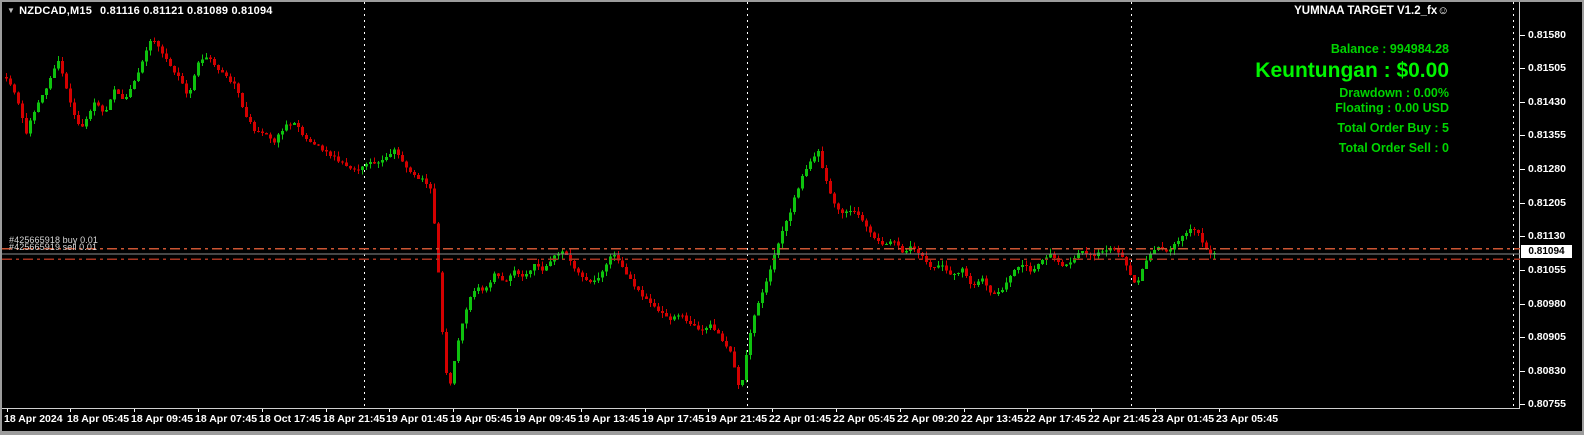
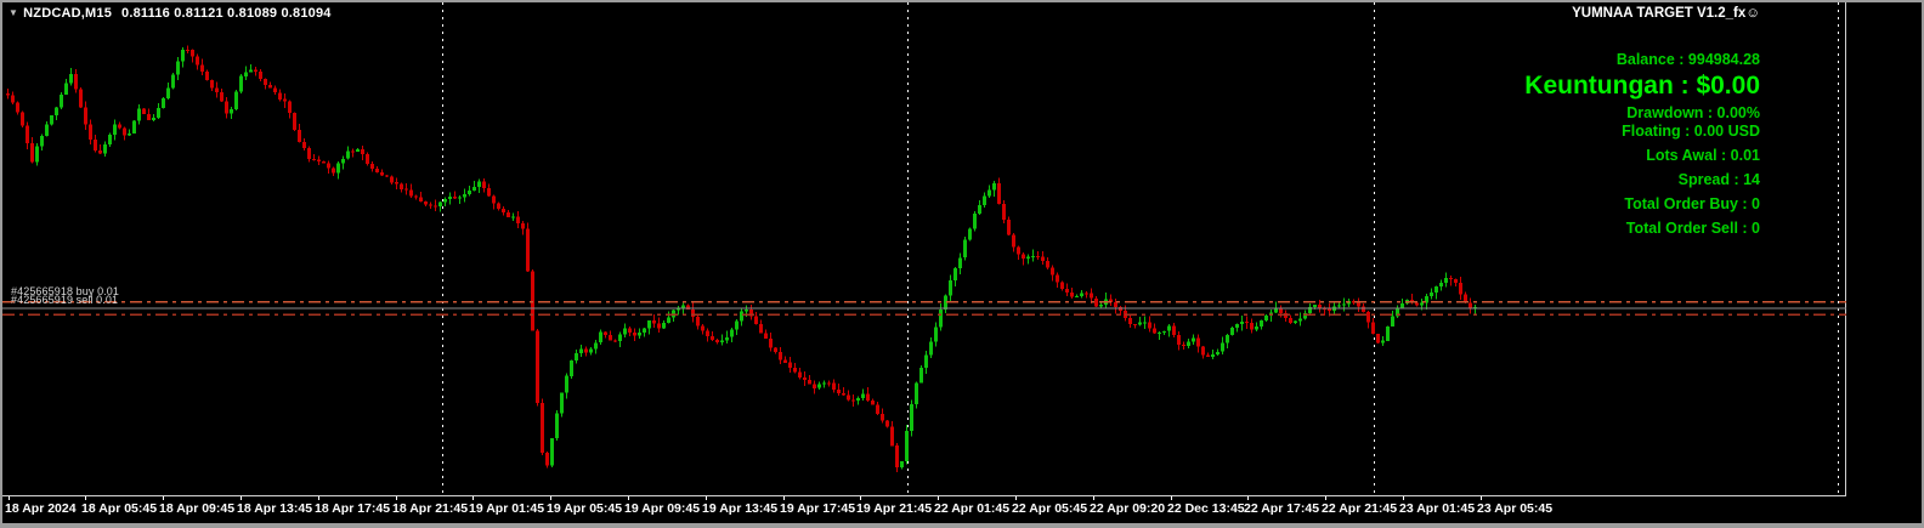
  ▼ NZDCAD,M15 0.81116 0.81121 0.81089 0.81094
  #425665918 buy 0.01
  #425665919 sell 0.01
  YUMNAA TARGET V1.2_fx☺
  Balance : 994984.28
  Keuntungan : $0.00
  Drawdown : 0.00%
  Floating : 0.00 USD
+ Lots Awal : 0.01
+ Spread : 14
- Total Order Buy : 5
+ Total Order Buy : 0
  Total Order Sell : 0
- 0.81580
- 0.81505
- 0.81430
- 0.81355
- 0.81280
- 0.81205
- 0.81130
- 0.81055
- 0.80980
- 0.80905
- 0.80830
- 0.80755
- 0.81094
  18 Apr 2024
  18 Apr 05:45
  18 Apr 09:45
- 18 Apr 07:45
+ 18 Apr 13:45
- 18 Oct 17:45
+ 18 Apr 17:45
  18 Apr 21:45
  19 Apr 01:45
  19 Apr 05:45
  19 Apr 09:45
  19 Apr 13:45
  19 Apr 17:45
  19 Apr 21:45
  22 Apr 01:45
  22 Apr 05:45
  22 Apr 09:20
- 22 Apr 13:45
+ 22 Dec 13:45
  22 Apr 17:45
  22 Apr 21:45
  23 Apr 01:45
  23 Apr 05:45
